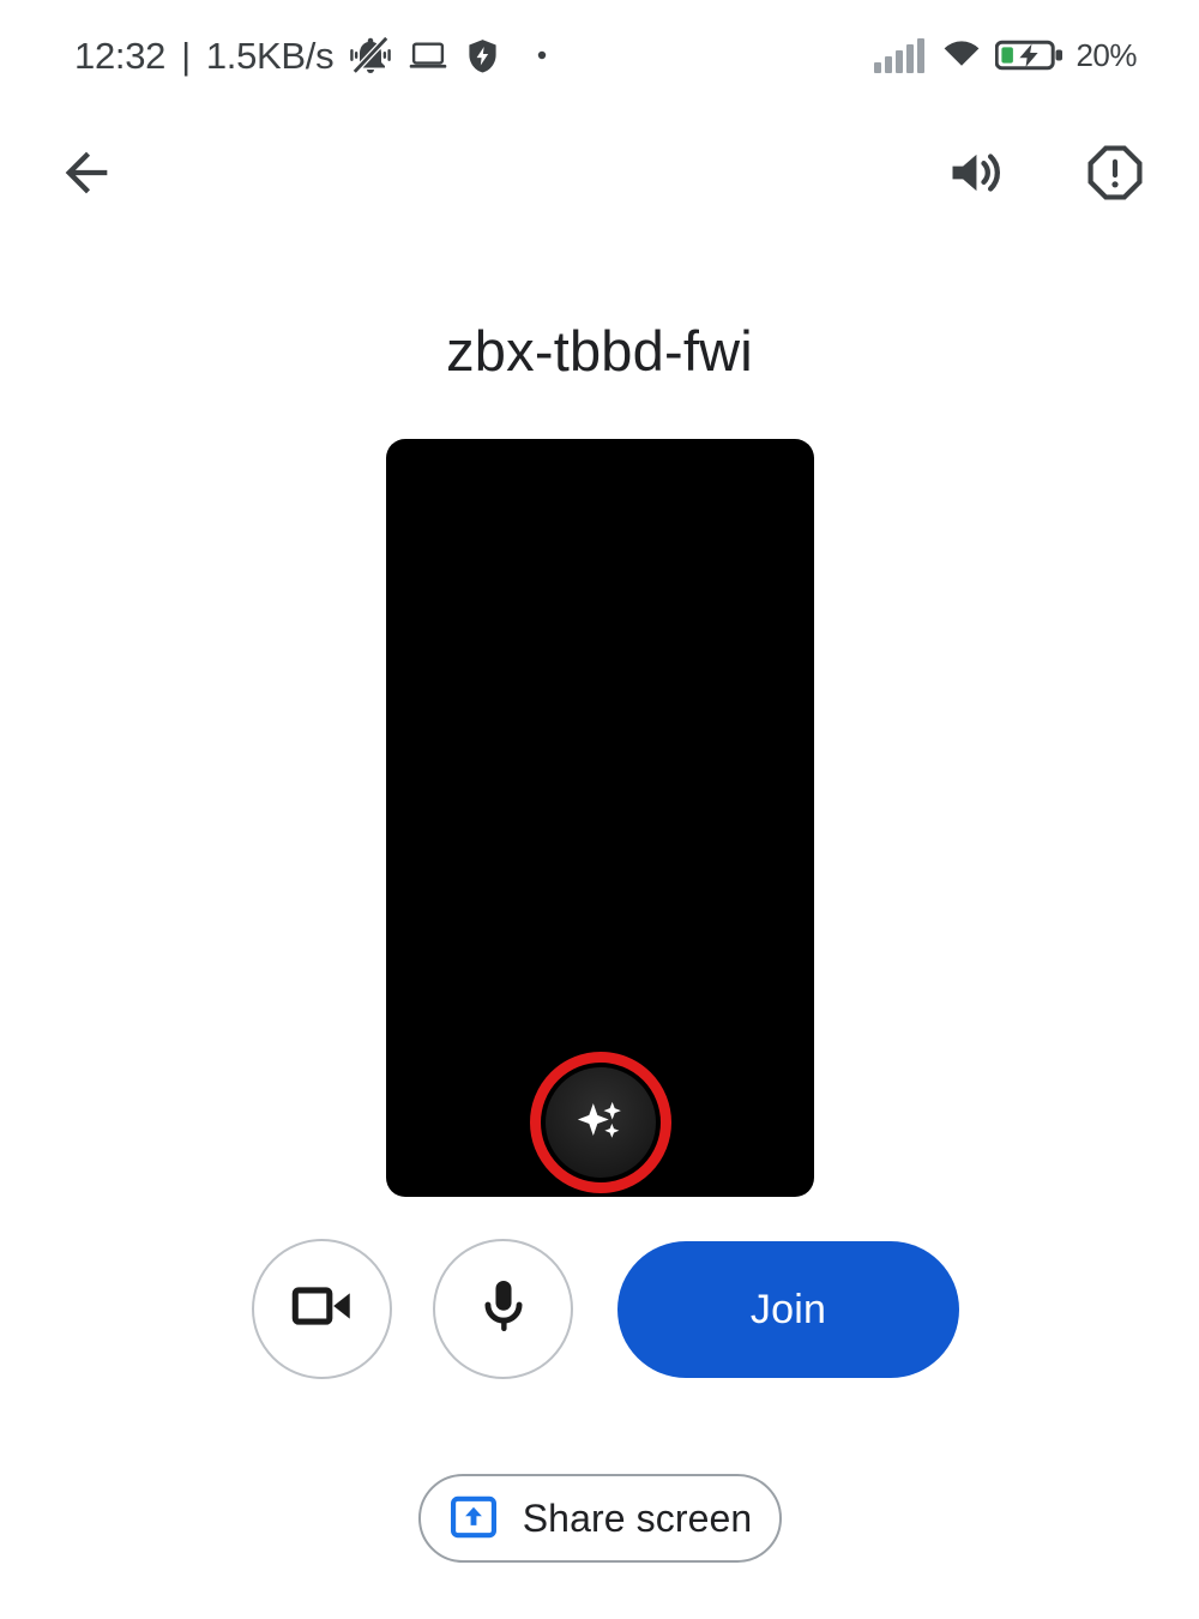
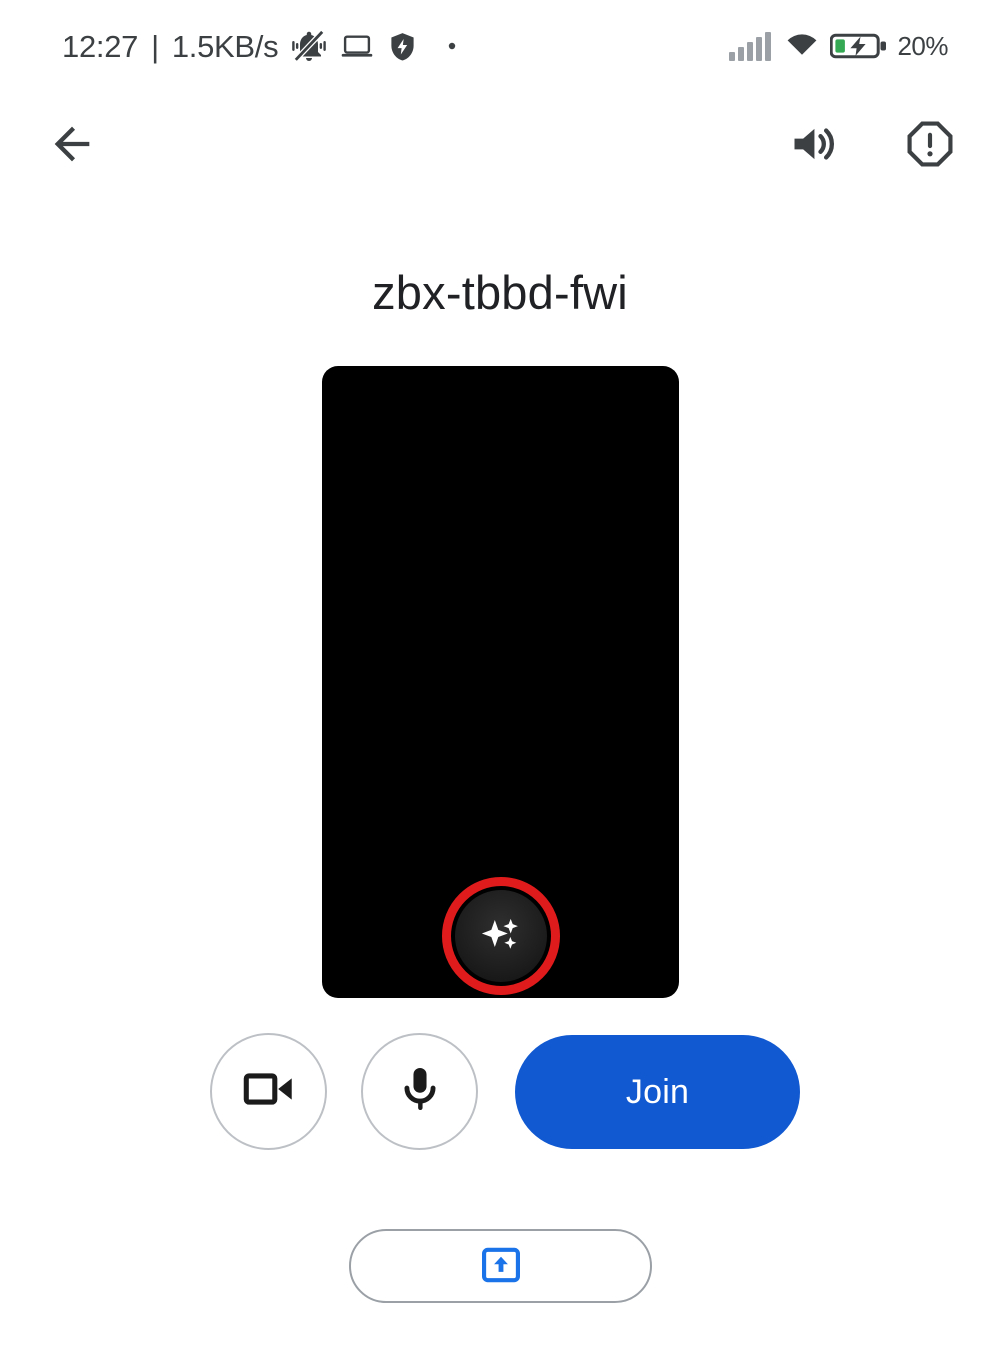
- 12:32
+ 12:27
  |
  1.5KB/s
  20%
  zbx-tbbd-fwi
  Join
- Share screen
